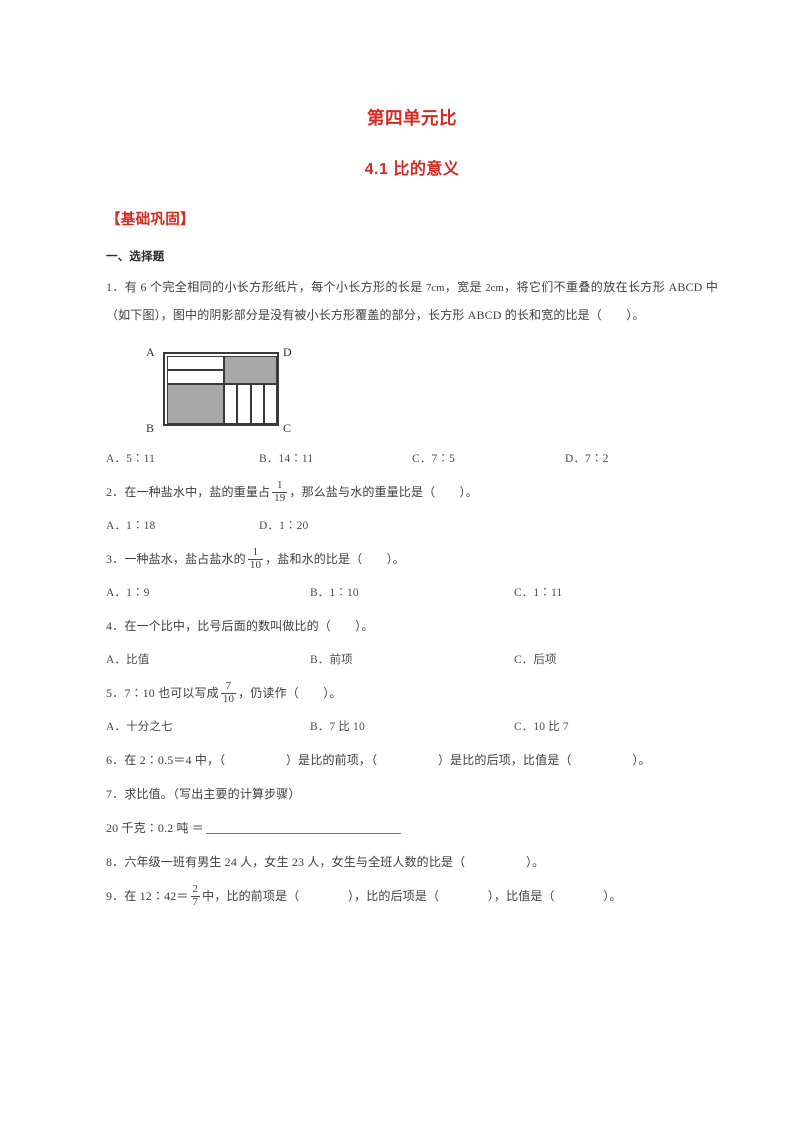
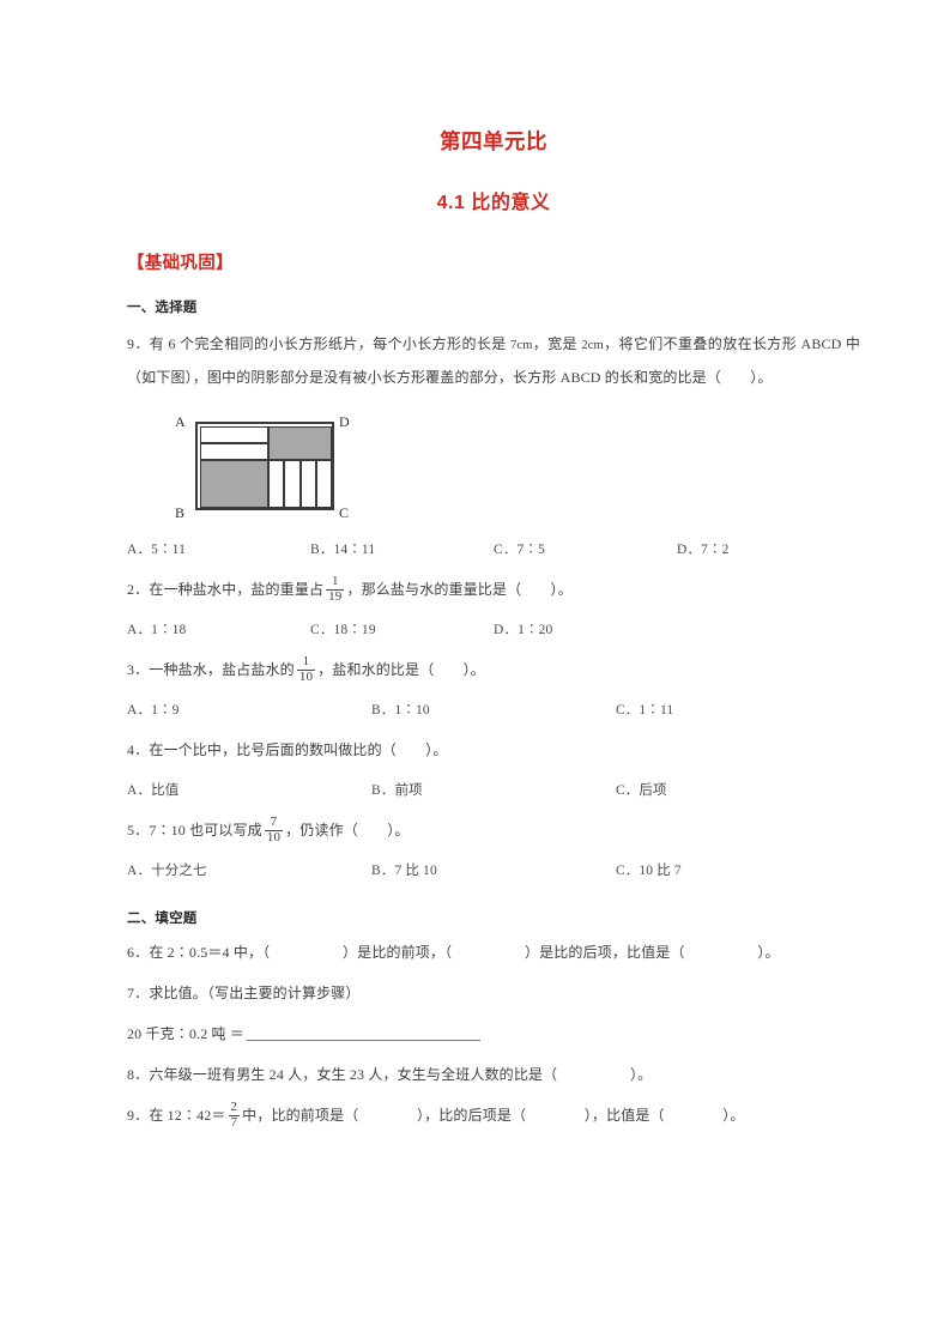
  第四单元比
  4.1 比的意义
  【基础巩固】
  一、选择题
- 1．有 6 个完全相同的小长方形纸片，每个小长方形的长是 7cm，宽是 2cm，将它们不重叠的放在长方形 ABCD 中（如下图），图中的阴影部分是没有被小长方形覆盖的部分，长方形 ABCD 的长和宽的比是（ ）。
+ 9．有 6 个完全相同的小长方形纸片，每个小长方形的长是 7cm，宽是 2cm，将它们不重叠的放在长方形 ABCD 中（如下图），图中的阴影部分是没有被小长方形覆盖的部分，长方形 ABCD 的长和宽的比是（ ）。
  A
  D
  B
  C
  A．5∶11
  B．14∶11
  C．7∶5
  D．7∶2
  2．在一种盐水中，盐的重量占
  1
  19
  ，那么盐与水的重量比是（ ）。
  A．1∶18
+ C．18∶19
  D．1∶20
  3．一种盐水，盐占盐水的
  1
  10
  ，盐和水的比是（ ）。
  A．1∶9
  B．1∶10
  C．1∶11
  4．在一个比中，比号后面的数叫做比的（ ）。
  A．比值
  B．前项
  C．后项
  5．7∶10 也可以写成
  7
  10
  ，仍读作（ ）。
  A．十分之七
  B．7 比 10
  C．10 比 7
+ 二、填空题
  6．在 2∶0.5＝4 中，（ ）是比的前项，（ ）是比的后项，比值是（ ）。
  7．求比值。（写出主要的计算步骤）
  20 千克∶0.2 吨 ＝
  8．六年级一班有男生 24 人，女生 23 人，女生与全班人数的比是（ ）。
  9．在 12∶42＝
  2
  7
  中，比的前项是（ ），比的后项是（ ），比值是（ ）。
